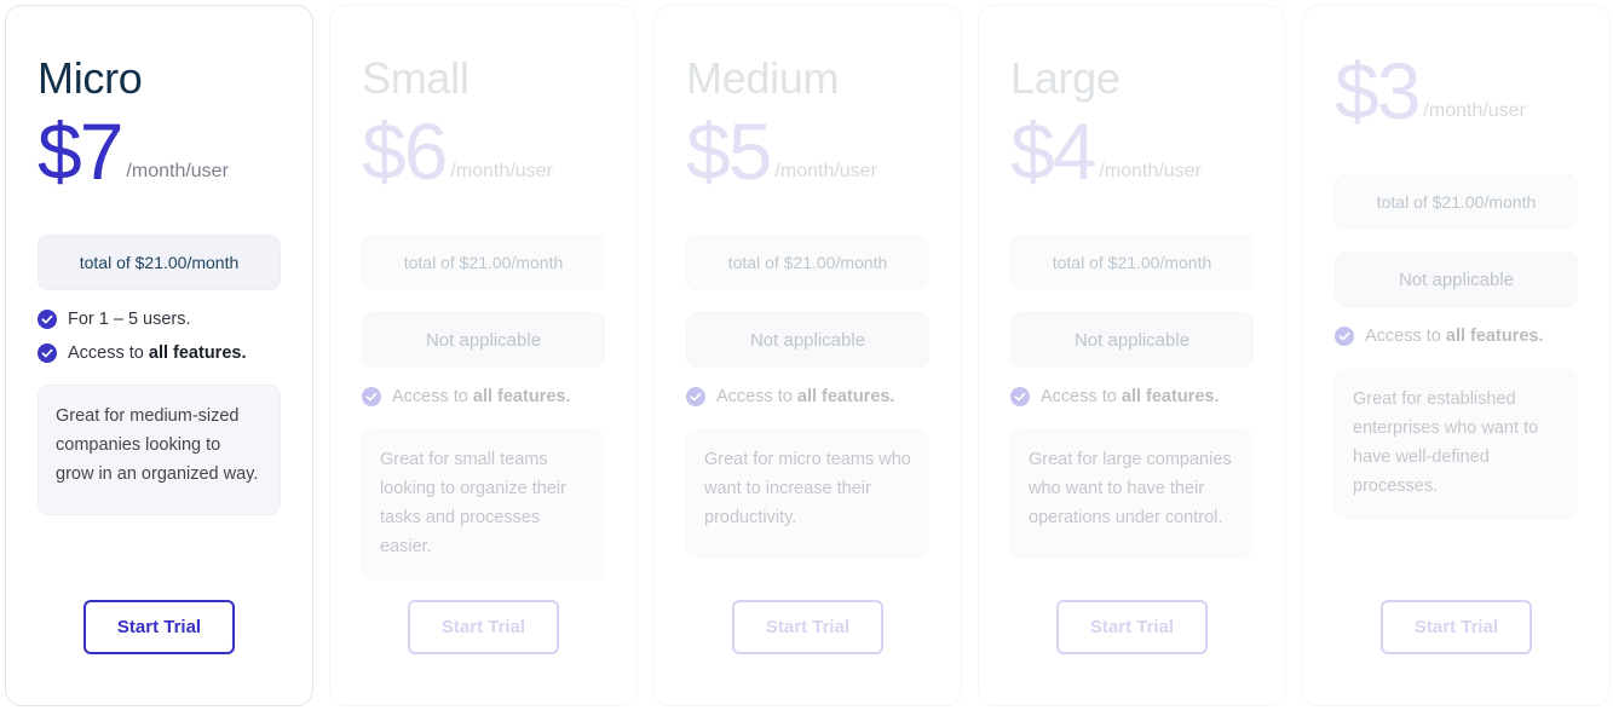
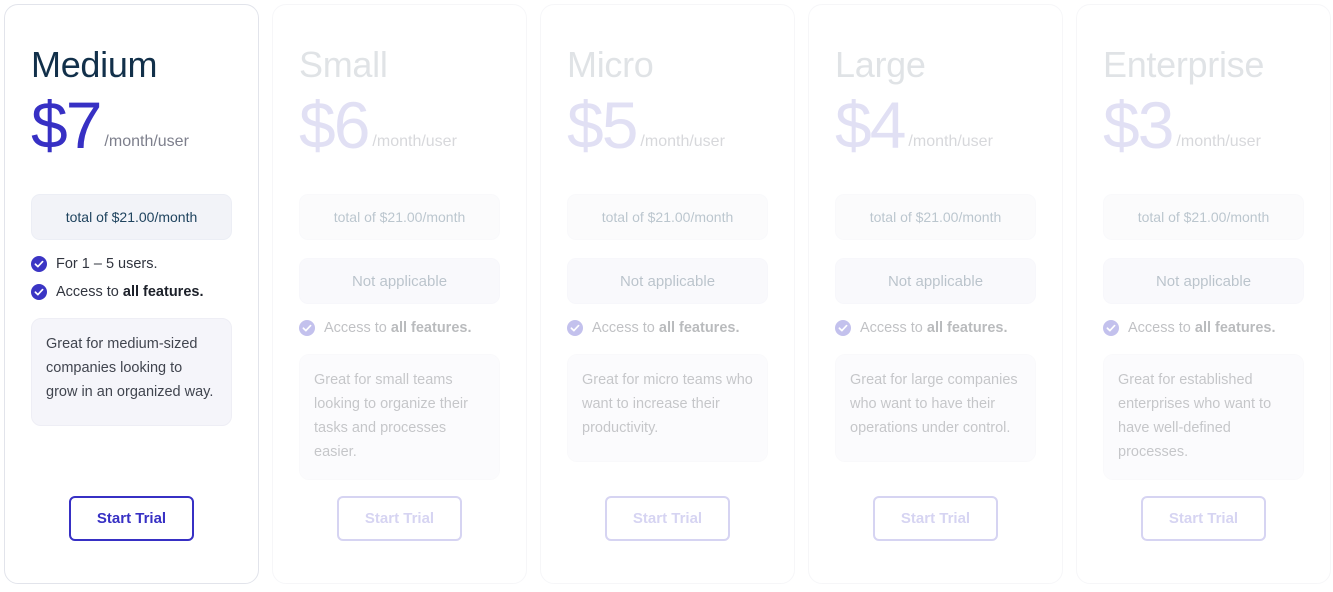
- Micro
+ Medium
  $7
  /month/user
  total of $21.00/month
  For 1 – 5 users.
  Access to all features.
  Great for medium-sized companies looking to grow in an organized way.
  Start Trial
  Small
  $6
  /month/user
  total of $21.00/month
  Not applicable
  Access to all features.
  Great for small teams looking to organize their tasks and processes easier.
  Start Trial
- Medium
+ Micro
  $5
  /month/user
  total of $21.00/month
  Not applicable
  Access to all features.
  Great for micro teams who want to increase their productivity.
  Start Trial
  Large
  $4
  /month/user
  total of $21.00/month
  Not applicable
  Access to all features.
  Great for large companies who want to have their operations under control.
  Start Trial
+ Enterprise
  $3
  /month/user
  total of $21.00/month
  Not applicable
  Access to all features.
  Great for established enterprises who want to have well-defined processes.
  Start Trial
